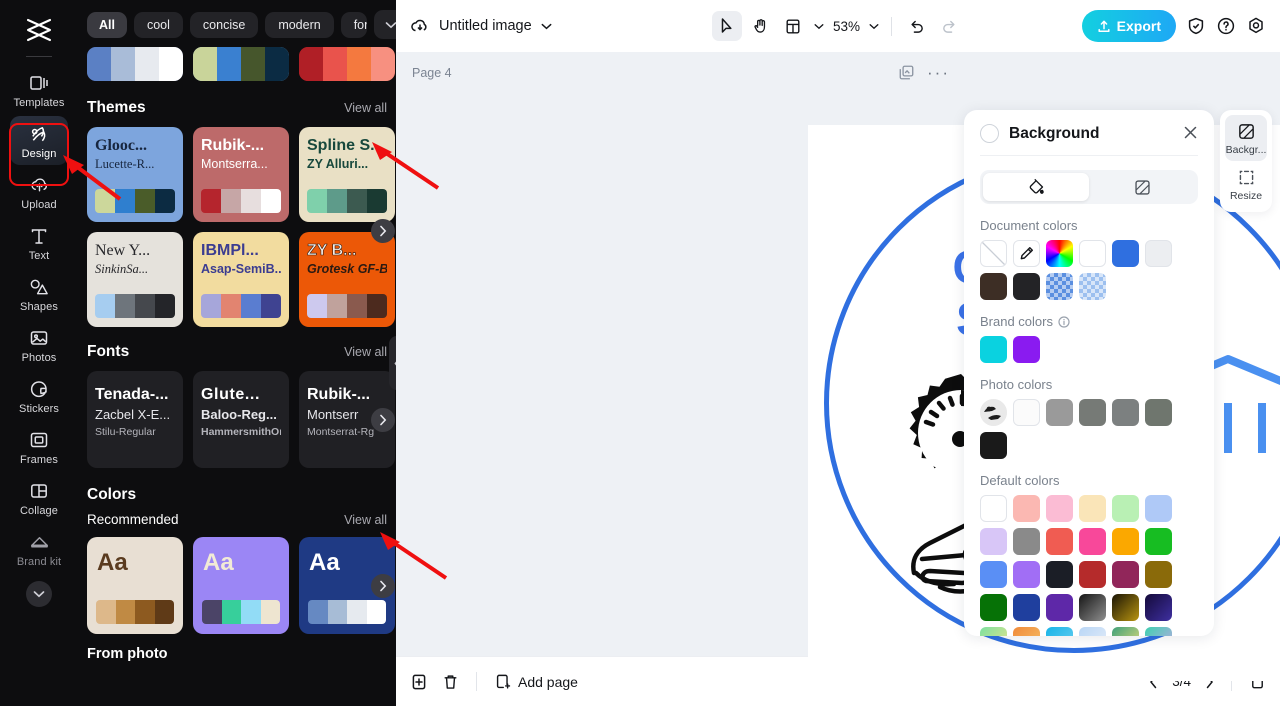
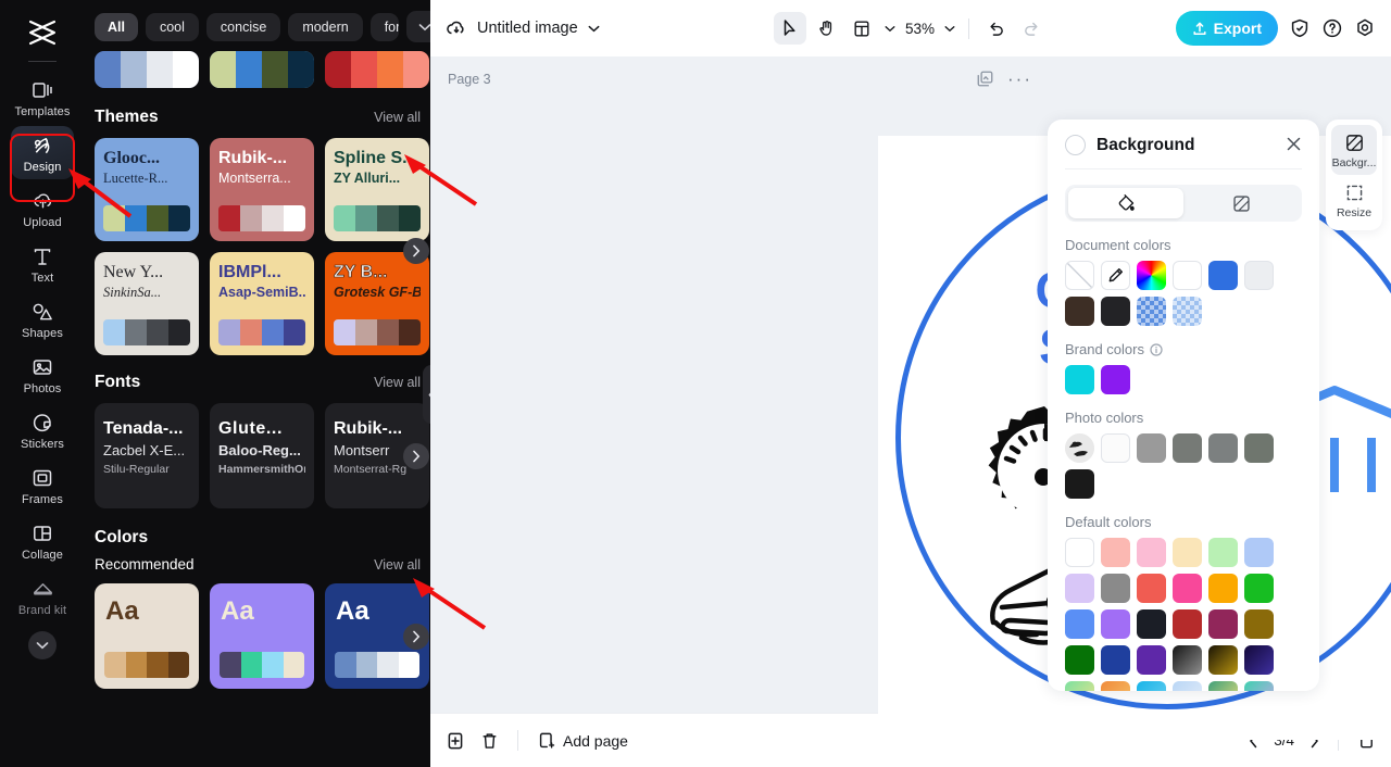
  Templates
  Design
  Upload
  Text
  Shapes
  Photos
  Stickers
  Frames
  Collage
  Brand kit
  All
  cool
  concise
  modern
  Themes
  View all
  Glooc...
  Lucette-R...
  Rubik-...
  Montserra...
  Spline S..
  ZY Alluri...
  New Y...
  SinkinSa...
  IBMPl...
  Asap-SemiB..
  ZY B...
  Grotesk GF-B
  Fonts
  View all
  Tenada-...
  Zacbel X-E...
  Stilu-Regular
  Glute...
  Baloo-Reg...
  HammersmithO
  Rubik-...
  Montserr
  Montserrat-Rg
  Colors
  Recommended
  View all
  Aa
  Aa
  Aa
- From photo
  Untitled image
  53%
  Export
- Page 4
+ Page 3
  ···
  Background
  Document colors
  Brand colors
  Photo colors
  Default colors
  Backgr...
  Resize
  Add page
  3/4
